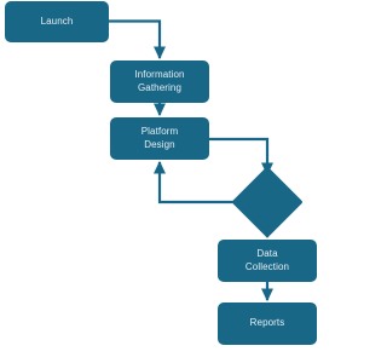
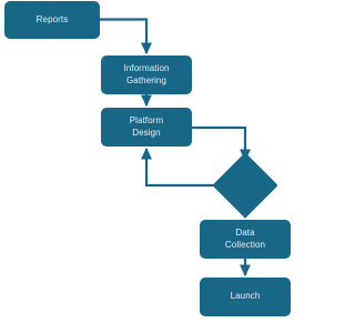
- Launch
+ Reports
  Information
  Gathering
  Platform
  Design
  Data
  Collection
- Reports
+ Launch
